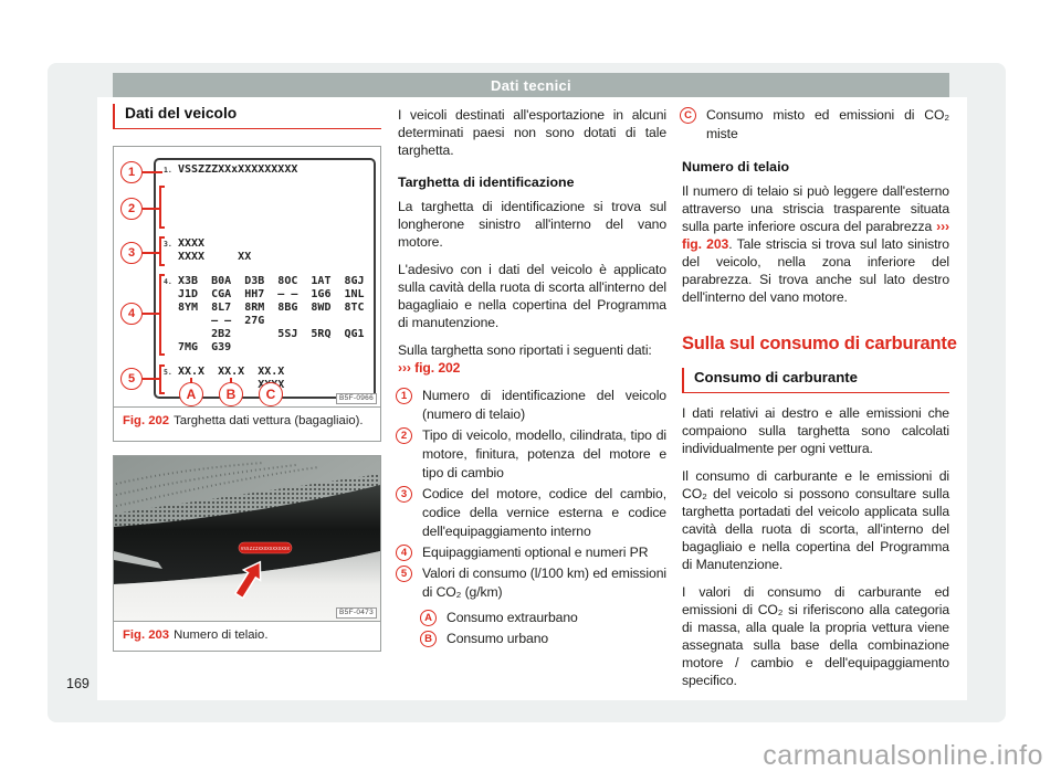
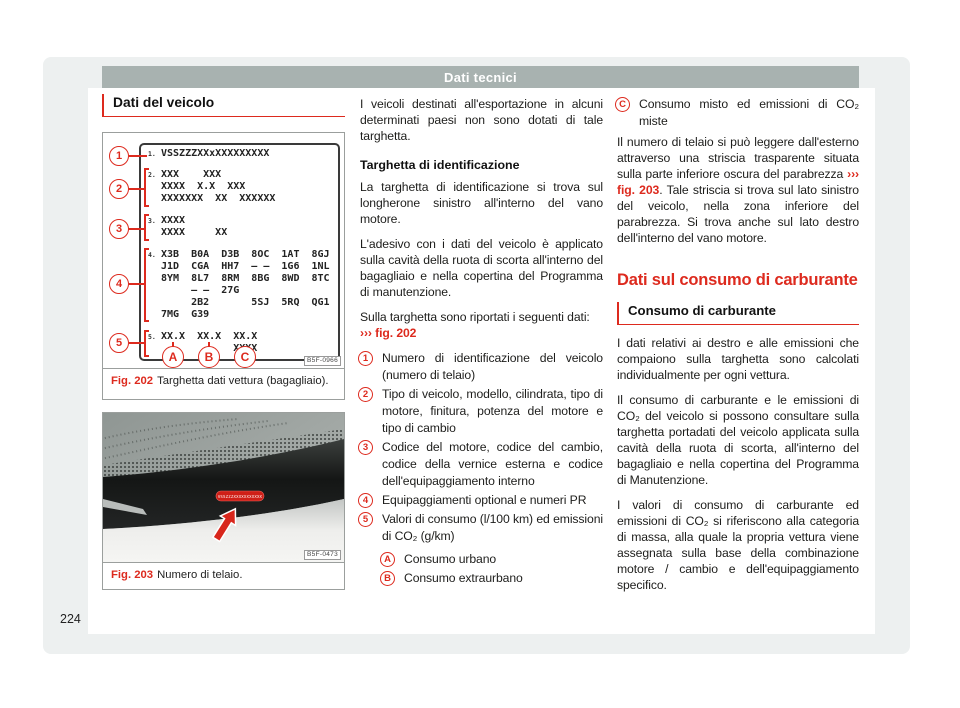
  Dati tecnici
  Dati del veicolo
  1.
  VSSZZZXXxXXXXXXXXX
+ 2.
+ XXX XXX
+ XXXX X.X XXX
+ XXXXXXX XX XXXXXX
  3.
  XXXX
  XXXX XX
  4.
  X3B B0A D3B 8OC 1AT 8GJ
  J1D CGA HH7 – – 1G6 1NL
  8YM 8L7 8RM 8BG 8WD 8TC
  – – 27G
  2B2 5SJ 5RQ QG1
  7MG G39
  5.
  XX.X XX.X XX.X
  1
  2
  3
  4
  5
  A
  B
  C
  Fig. 202 Targhetta dati vettura (bagagliaio).
  Fig. 203 Numero di telaio.
  I veicoli destinati all'esportazione in alcuni determinati paesi non sono dotati di tale targhetta.
  Targhetta di identificazione
  La targhetta di identificazione si trova sul longherone sinistro all'interno del vano motore.
  L'adesivo con i dati del veicolo è applicato sulla cavità della ruota di scorta all'interno del bagagliaio e nella copertina del Programma di manutenzione.
  Sulla targhetta sono riportati i seguenti dati:
  ››› fig. 202
  1
  Numero di identificazione del veicolo (numero di telaio)
  2
  Tipo di veicolo, modello, cilindrata, tipo di motore, finitura, potenza del motore e tipo di cambio
  3
  Codice del motore, codice del cambio, codice della vernice esterna e codice dell'equipaggiamento interno
  4
  Equipaggiamenti optional e numeri PR
  5
  Valori di consumo (l/100 km) ed emissioni di CO₂ (g/km)
  A
- Consumo extraurbano
+ Consumo urbano
  B
- Consumo urbano
+ Consumo extraurbano
  C
  Consumo misto ed emissioni di CO₂ miste
- Numero di telaio
  Il numero di telaio si può leggere dall'esterno attraverso una striscia trasparente situata sulla parte inferiore oscura del parabrezza ››› fig. 203. Tale striscia si trova sul lato sinistro del veicolo, nella zona inferiore del parabrezza. Si trova anche sul lato destro dell'interno del vano motore.
- Sulla sul consumo di carburante
+ Dati sul consumo di carburante
  Consumo di carburante
  I dati relativi ai destro e alle emissioni che compaiono sulla targhetta sono calcolati individualmente per ogni vettura.
  Il consumo di carburante e le emissioni di CO₂ del veicolo si possono consultare sulla targhetta portadati del veicolo applicata sulla cavità della ruota di scorta, all'interno del bagagliaio e nella copertina del Programma di Manutenzione.
  I valori di consumo di carburante ed emissioni di CO₂ si riferiscono alla categoria di massa, alla quale la propria vettura viene assegnata sulla base della combinazione motore / cambio e dell'equipaggiamento specifico.
- 169
+ 224
- carmanualsonline.info
